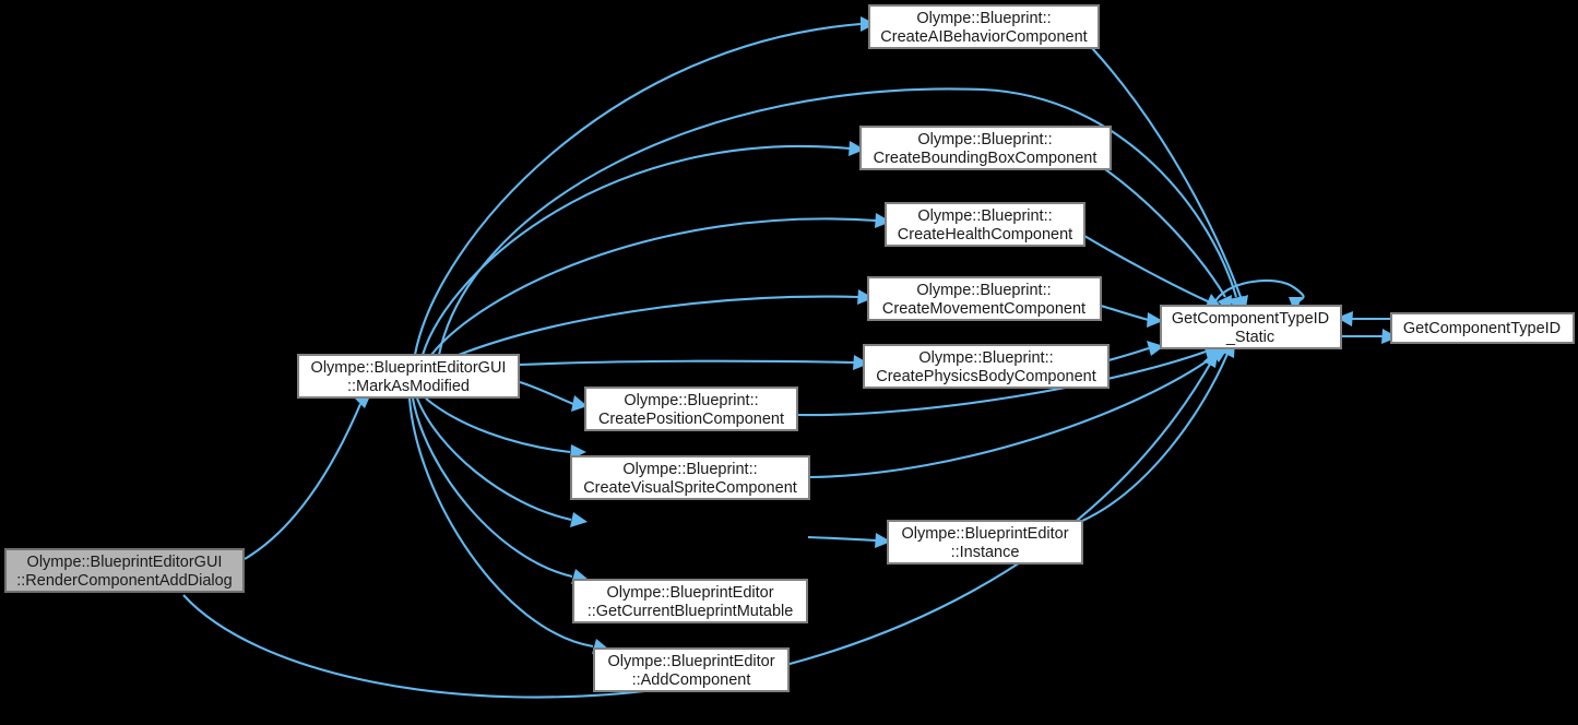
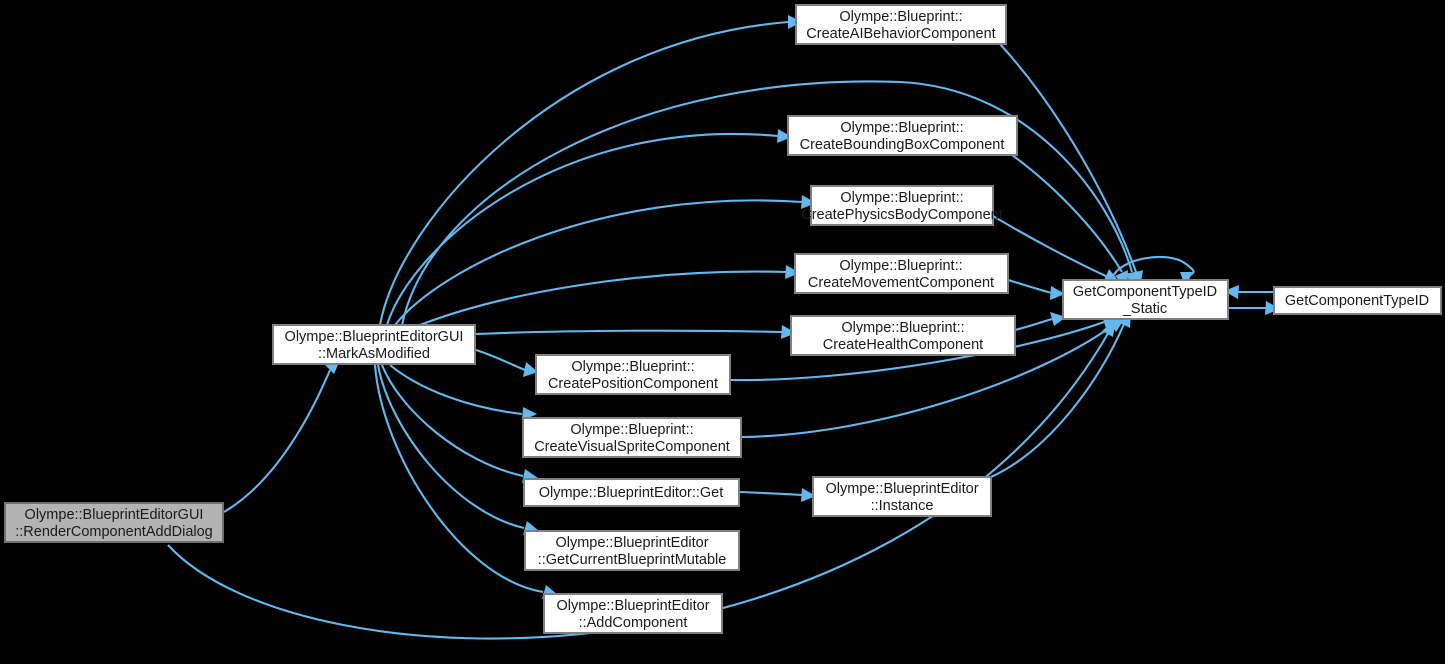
  Olympe::BlueprintEditorGUI
  ::RenderComponentAddDialog
  Olympe::BlueprintEditorGUI
  ::MarkAsModified
  Olympe::Blueprint::
  CreateAIBehaviorComponent
  Olympe::Blueprint::
  CreateBoundingBoxComponent
  Olympe::Blueprint::
- CreateHealthComponent
+ CreatePhysicsBodyComponent
  Olympe::Blueprint::
  CreateMovementComponent
  Olympe::Blueprint::
- CreatePhysicsBodyComponent
+ CreateHealthComponent
  Olympe::Blueprint::
  CreatePositionComponent
  Olympe::Blueprint::
  CreateVisualSpriteComponent
+ Olympe::BlueprintEditor::Get
  Olympe::BlueprintEditor
  ::GetCurrentBlueprintMutable
  Olympe::BlueprintEditor
  ::AddComponent
  Olympe::BlueprintEditor
  ::Instance
  GetComponentTypeID
  _Static
  GetComponentTypeID
